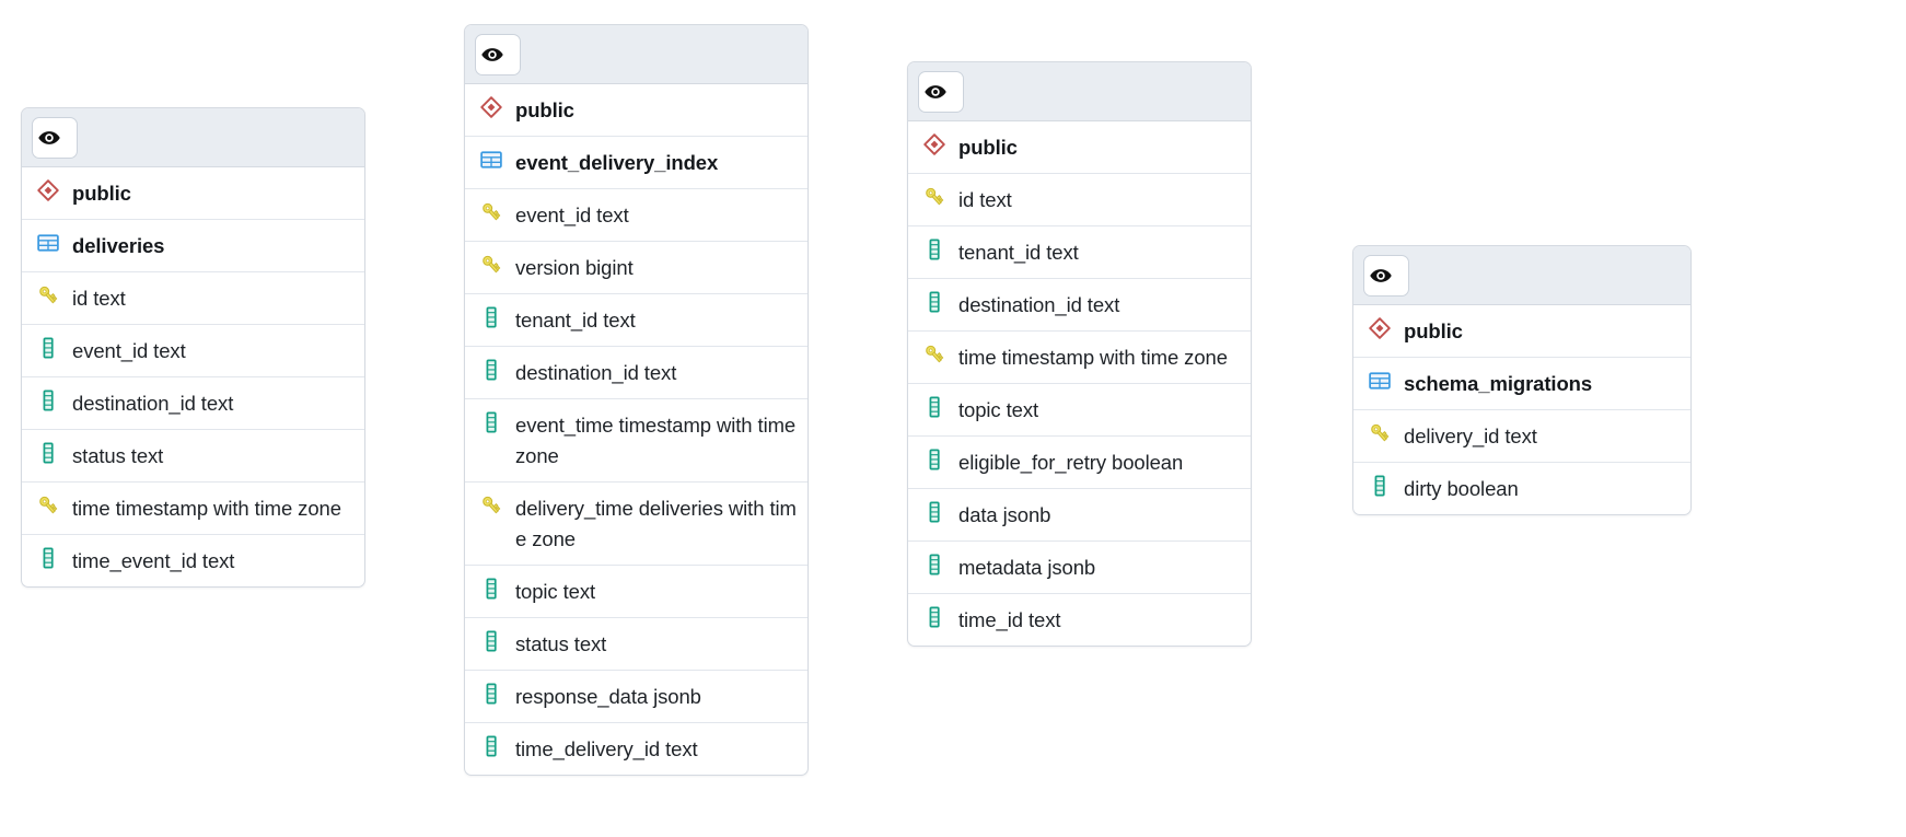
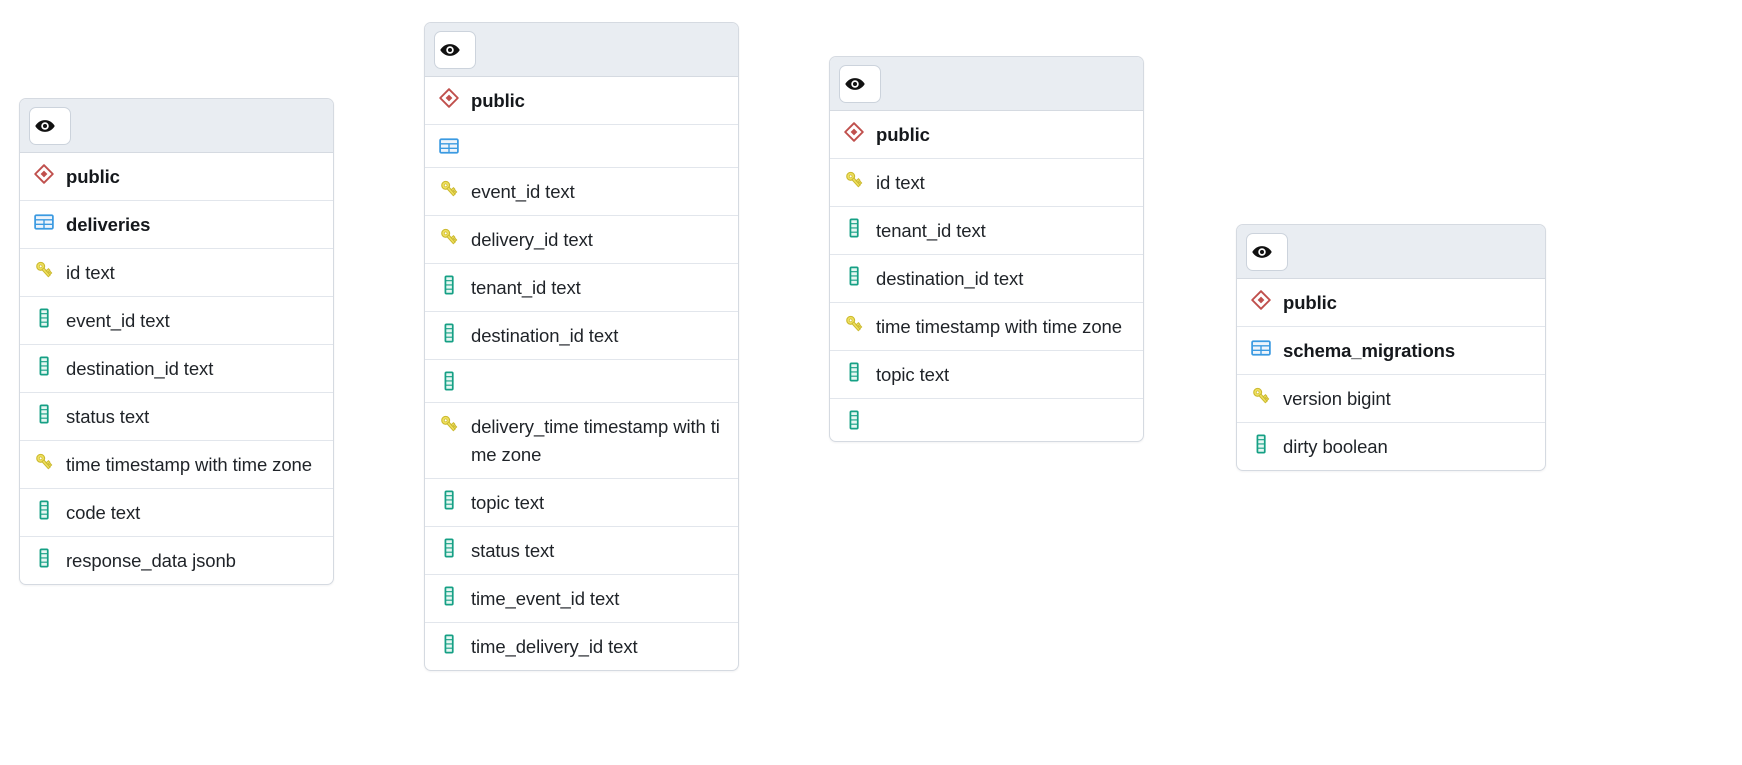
  public
  deliveries
  id text
  event_id text
  destination_id text
  status text
  time timestamp with time zone
+ code text
- time_event_id text
+ response_data jsonb
  public
- event_delivery_index
  event_id text
- version bigint
+ delivery_id text
  tenant_id text
  destination_id text
- event_time timestamp with time zone
- delivery_time deliveries with time zone
+ delivery_time timestamp with time zone
  topic text
  status text
- response_data jsonb
+ time_event_id text
  time_delivery_id text
  public
  id text
  tenant_id text
  destination_id text
  time timestamp with time zone
  topic text
- eligible_for_retry boolean
- data jsonb
- metadata jsonb
- time_id text
  public
  schema_migrations
- delivery_id text
+ version bigint
  dirty boolean
